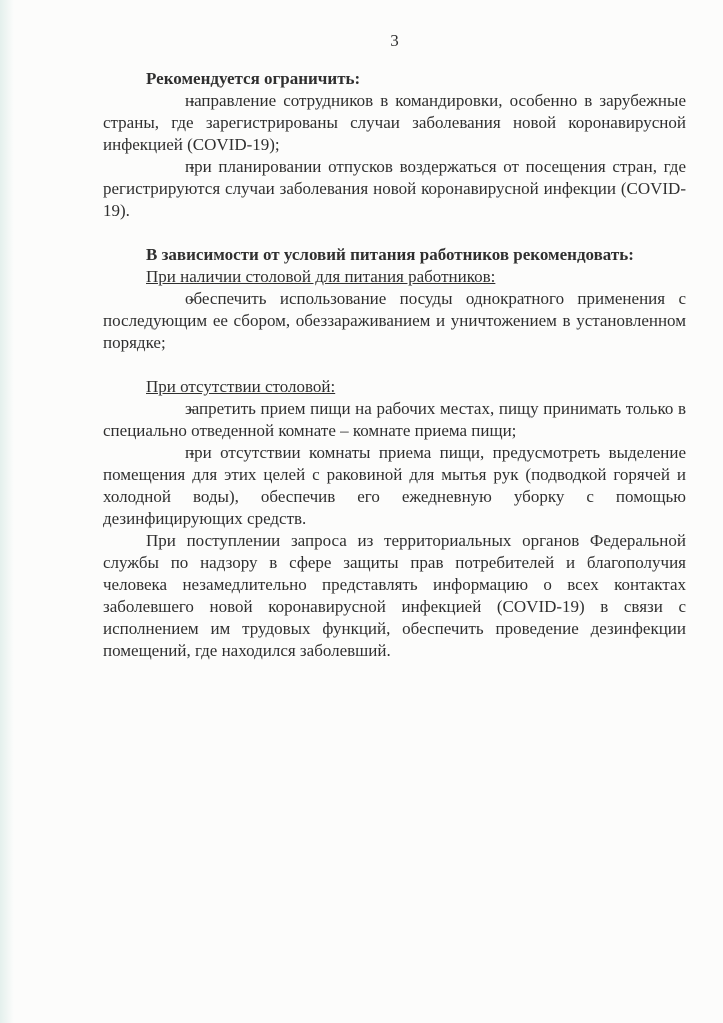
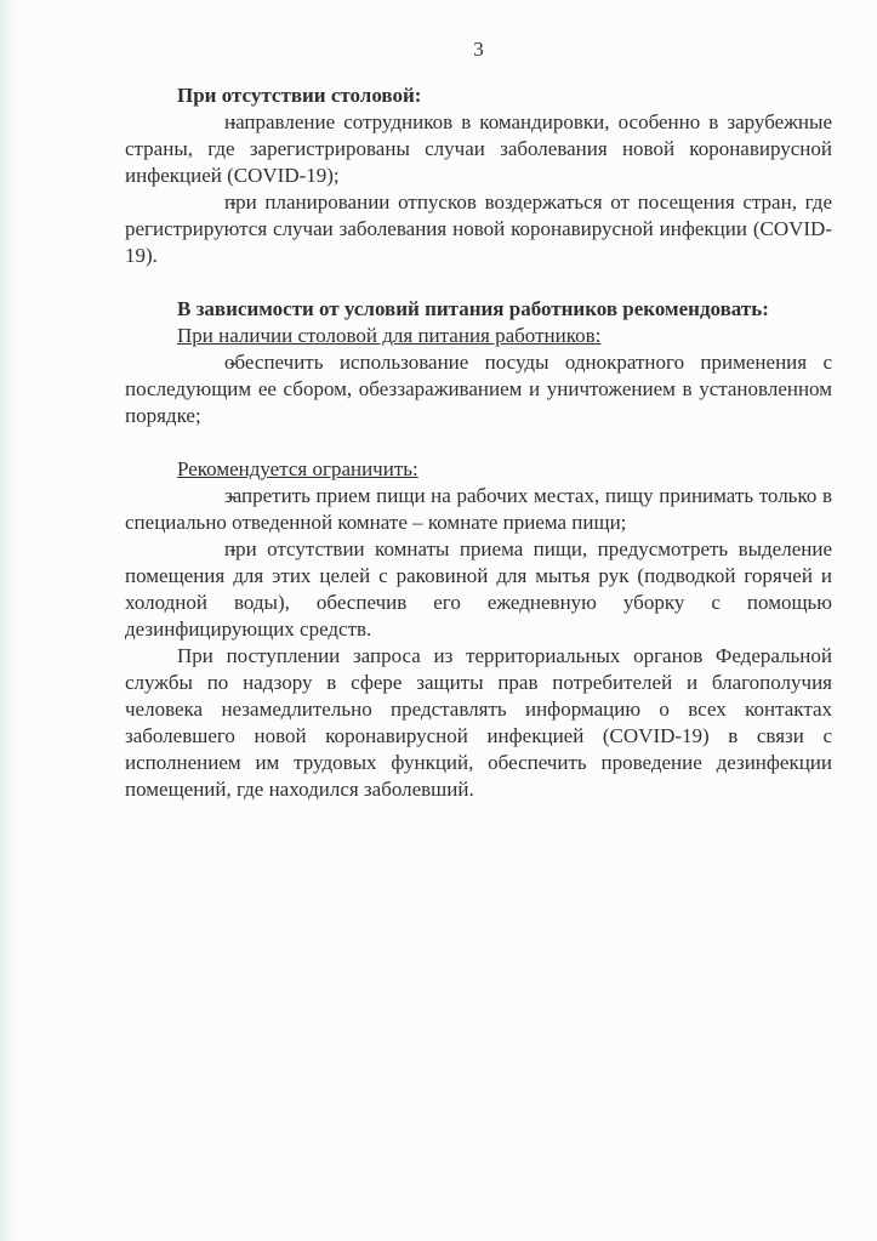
  3
- Рекомендуется ограничить:
+ При отсутствии столовой:
  -направление сотрудников в командировки, особенно в зарубежные страны, где зарегистрированы случаи заболевания новой коронавирусной инфекцией (COVID-19);
  -при планировании отпусков воздержаться от посещения стран, где регистрируются случаи заболевания новой коронавирусной инфекции (COVID-19).
  В зависимости от условий питания работников рекомендовать:
  При наличии столовой для питания работников:
  -обеспечить использование посуды однократного применения с последующим ее сбором, обеззараживанием и уничтожением в установленном порядке;
- При отсутствии столовой:
+ Рекомендуется ограничить:
  -запретить прием пищи на рабочих местах, пищу принимать только в специально отведенной комнате – комнате приема пищи;
  -при отсутствии комнаты приема пищи, предусмотреть выделение помещения для этих целей с раковиной для мытья рук (подводкой горячей и холодной воды), обеспечив его ежедневную уборку с помощью дезинфицирующих средств.
  При поступлении запроса из территориальных органов Федеральной службы по надзору в сфере защиты прав потребителей и благополучия человека незамедлительно представлять информацию о всех контактах заболевшего новой коронавирусной инфекцией (COVID-19) в связи с исполнением им трудовых функций, обеспечить проведение дезинфекции помещений, где находился заболевший.
